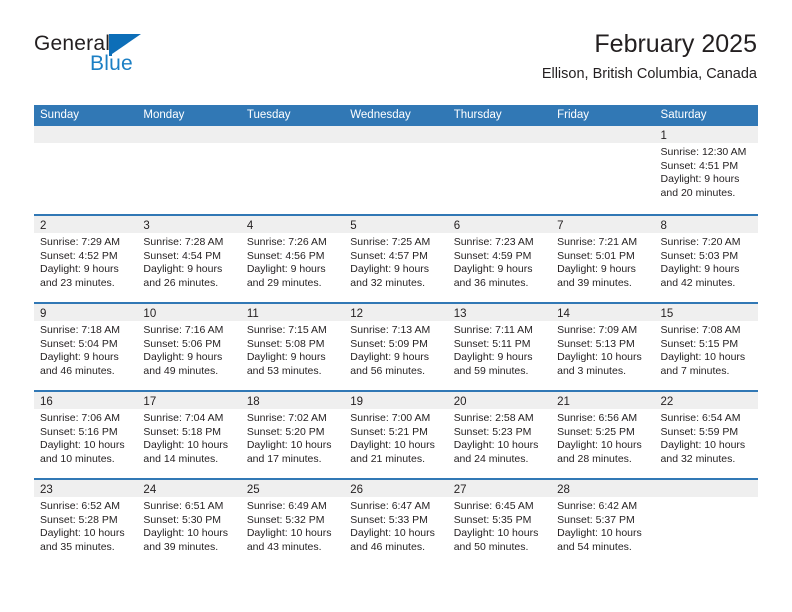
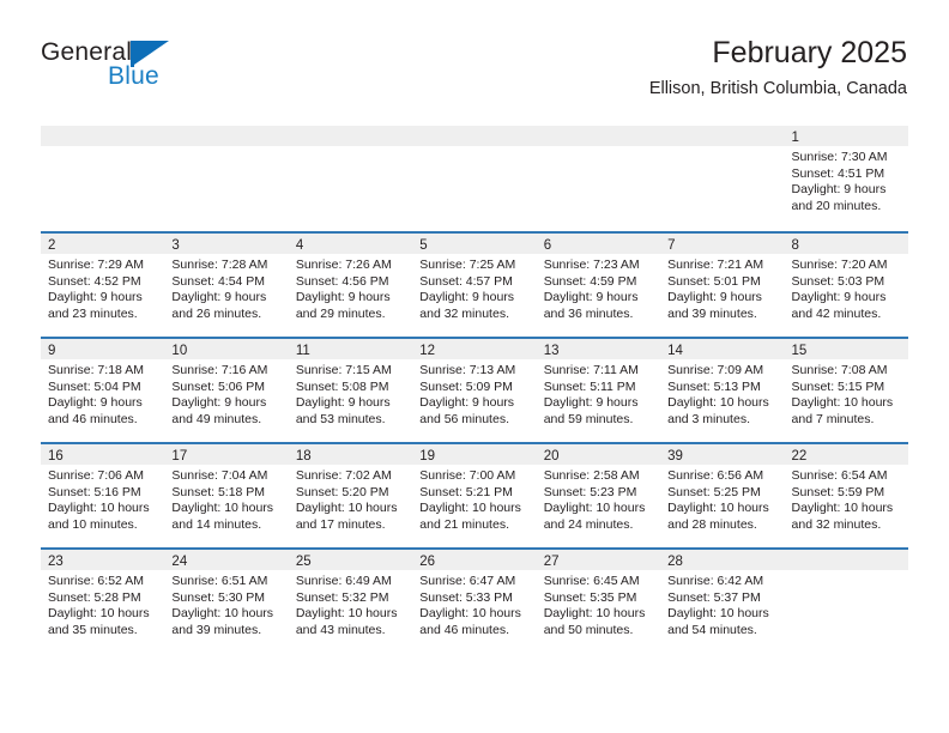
  General
  Blue
  February 2025
  Ellison, British Columbia, Canada
- Sunday
- Monday
- Tuesday
- Wednesday
- Thursday
- Friday
- Saturday
  1
- Sunrise: 12:30 AM
+ Sunrise: 7:30 AM
  Sunset: 4:51 PM
  Daylight: 9 hours
  and 20 minutes.
  2
  Sunrise: 7:29 AM
  Sunset: 4:52 PM
  Daylight: 9 hours
  and 23 minutes.
  3
  Sunrise: 7:28 AM
  Sunset: 4:54 PM
  Daylight: 9 hours
  and 26 minutes.
  4
  Sunrise: 7:26 AM
  Sunset: 4:56 PM
  Daylight: 9 hours
  and 29 minutes.
  5
  Sunrise: 7:25 AM
  Sunset: 4:57 PM
  Daylight: 9 hours
  and 32 minutes.
  6
  Sunrise: 7:23 AM
  Sunset: 4:59 PM
  Daylight: 9 hours
  and 36 minutes.
  7
  Sunrise: 7:21 AM
  Sunset: 5:01 PM
  Daylight: 9 hours
  and 39 minutes.
  8
  Sunrise: 7:20 AM
  Sunset: 5:03 PM
  Daylight: 9 hours
  and 42 minutes.
  9
  Sunrise: 7:18 AM
  Sunset: 5:04 PM
  Daylight: 9 hours
  and 46 minutes.
  10
  Sunrise: 7:16 AM
  Sunset: 5:06 PM
  Daylight: 9 hours
  and 49 minutes.
  11
  Sunrise: 7:15 AM
  Sunset: 5:08 PM
  Daylight: 9 hours
  and 53 minutes.
  12
  Sunrise: 7:13 AM
  Sunset: 5:09 PM
  Daylight: 9 hours
  and 56 minutes.
  13
  Sunrise: 7:11 AM
  Sunset: 5:11 PM
  Daylight: 9 hours
  and 59 minutes.
  14
  Sunrise: 7:09 AM
  Sunset: 5:13 PM
  Daylight: 10 hours
  and 3 minutes.
  15
  Sunrise: 7:08 AM
  Sunset: 5:15 PM
  Daylight: 10 hours
  and 7 minutes.
  16
  Sunrise: 7:06 AM
  Sunset: 5:16 PM
  Daylight: 10 hours
  and 10 minutes.
  17
  Sunrise: 7:04 AM
  Sunset: 5:18 PM
  Daylight: 10 hours
  and 14 minutes.
  18
  Sunrise: 7:02 AM
  Sunset: 5:20 PM
  Daylight: 10 hours
  and 17 minutes.
  19
  Sunrise: 7:00 AM
  Sunset: 5:21 PM
  Daylight: 10 hours
  and 21 minutes.
  20
  Sunrise: 2:58 AM
  Sunset: 5:23 PM
  Daylight: 10 hours
  and 24 minutes.
- 21
+ 39
  Sunrise: 6:56 AM
  Sunset: 5:25 PM
  Daylight: 10 hours
  and 28 minutes.
  22
  Sunrise: 6:54 AM
  Sunset: 5:59 PM
  Daylight: 10 hours
  and 32 minutes.
  23
  Sunrise: 6:52 AM
  Sunset: 5:28 PM
  Daylight: 10 hours
  and 35 minutes.
  24
  Sunrise: 6:51 AM
  Sunset: 5:30 PM
  Daylight: 10 hours
  and 39 minutes.
  25
  Sunrise: 6:49 AM
  Sunset: 5:32 PM
  Daylight: 10 hours
  and 43 minutes.
  26
  Sunrise: 6:47 AM
  Sunset: 5:33 PM
  Daylight: 10 hours
  and 46 minutes.
  27
  Sunrise: 6:45 AM
  Sunset: 5:35 PM
  Daylight: 10 hours
  and 50 minutes.
  28
  Sunrise: 6:42 AM
  Sunset: 5:37 PM
  Daylight: 10 hours
  and 54 minutes.
